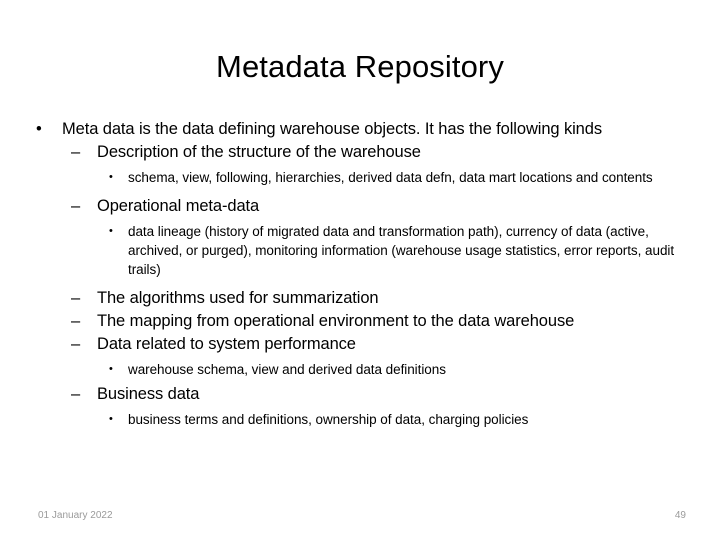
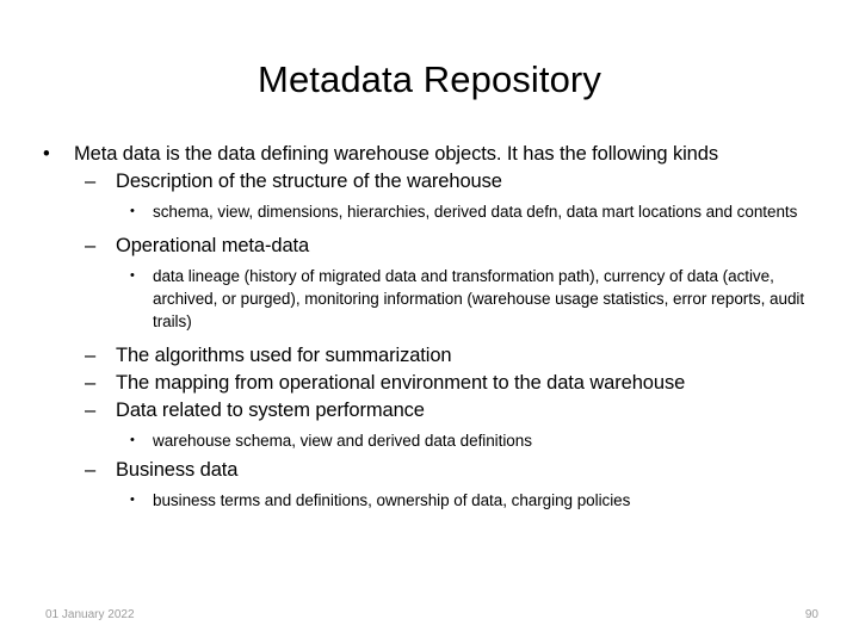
  Metadata Repository
  •
  Meta data is the data defining warehouse objects. It has the following kinds
  –
  Description of the structure of the warehouse
  •
- schema, view, following, hierarchies, derived data defn, data mart locations and contents
+ schema, view, dimensions, hierarchies, derived data defn, data mart locations and contents
  –
  Operational meta-data
  •
  data lineage (history of migrated data and transformation path), currency of data (active, archived, or purged), monitoring information (warehouse usage statistics, error reports, audit trails)
  –
  The algorithms used for summarization
  –
  The mapping from operational environment to the data warehouse
  –
  Data related to system performance
  •
  warehouse schema, view and derived data definitions
  –
  Business data
  •
  business terms and definitions, ownership of data, charging policies
  01 January 2022
- 49
+ 90
